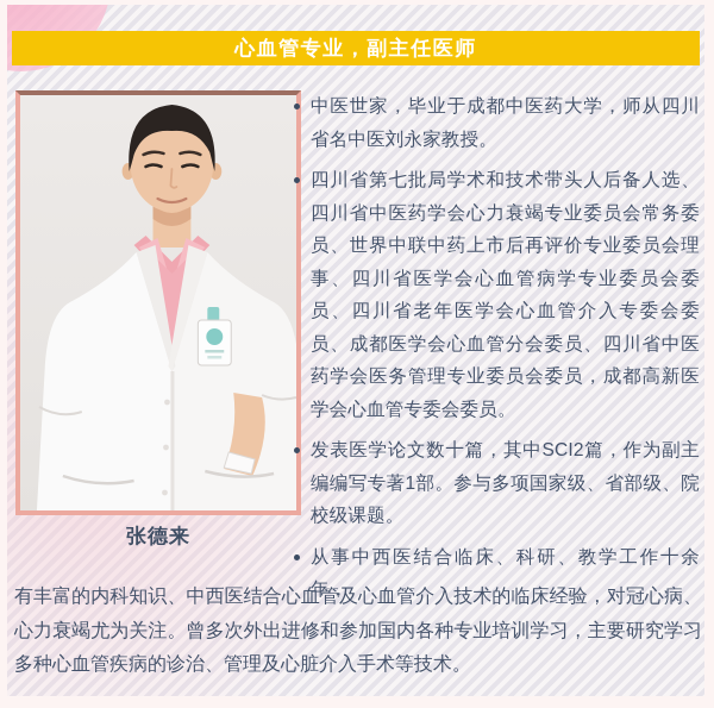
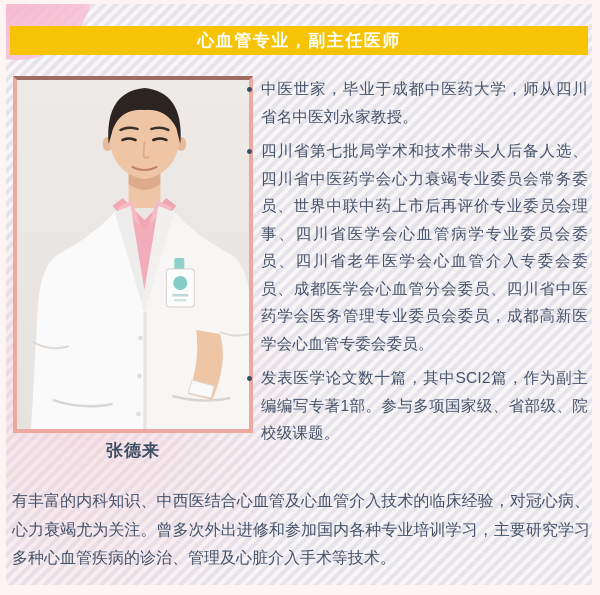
  心血管专业，副主任医师
  张德来
  中医世家，毕业于成都中医药大学，师从四川省名中医刘永家教授。
  四川省第七批局学术和技术带头人后备人选、四川省中医药学会心力衰竭专业委员会常务委员、世界中联中药上市后再评价专业委员会理事、四川省医学会心血管病学专业委员会委员、四川省老年医学会心血管介入专委会委员、成都医学会心血管分会委员、四川省中医药学会医务管理专业委员会委员，成都高新医学会心血管专委会委员。
  发表医学论文数十篇，其中SCI2篇，作为副主编编写专著1部。参与多项国家级、省部级、院校级课题。
- 从事中西医结合临床、科研、教学工作十余年，
  有丰富的内科知识、中西医结合心血管及心血管介入技术的临床经验，对冠心病、心力衰竭尤为关注。曾多次外出进修和参加国内各种专业培训学习，主要研究学习多种心血管疾病的诊治、管理及心脏介入手术等技术。
